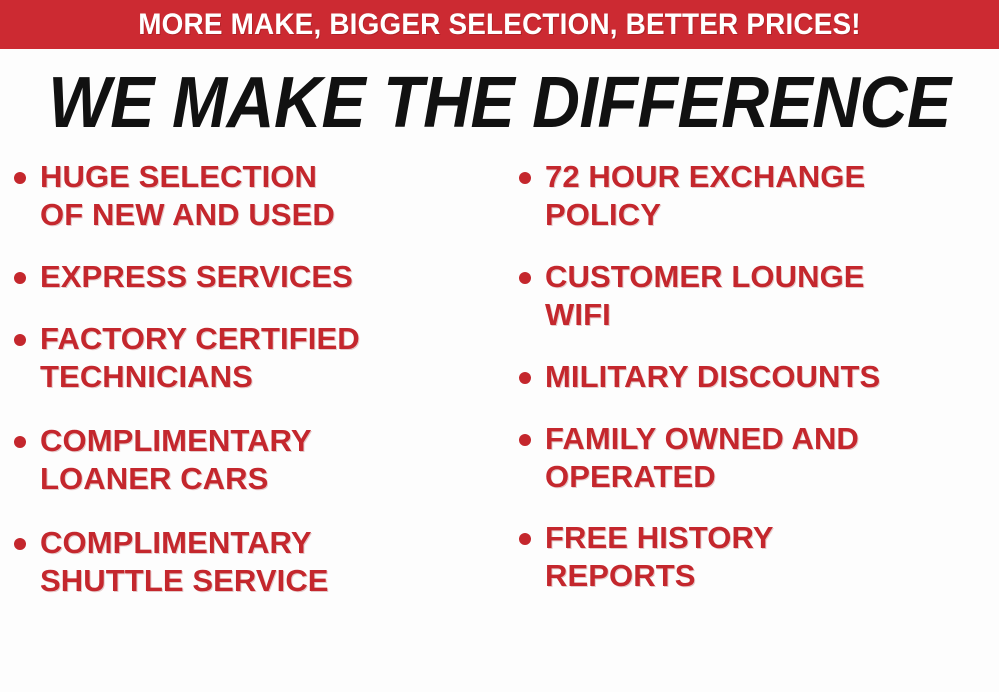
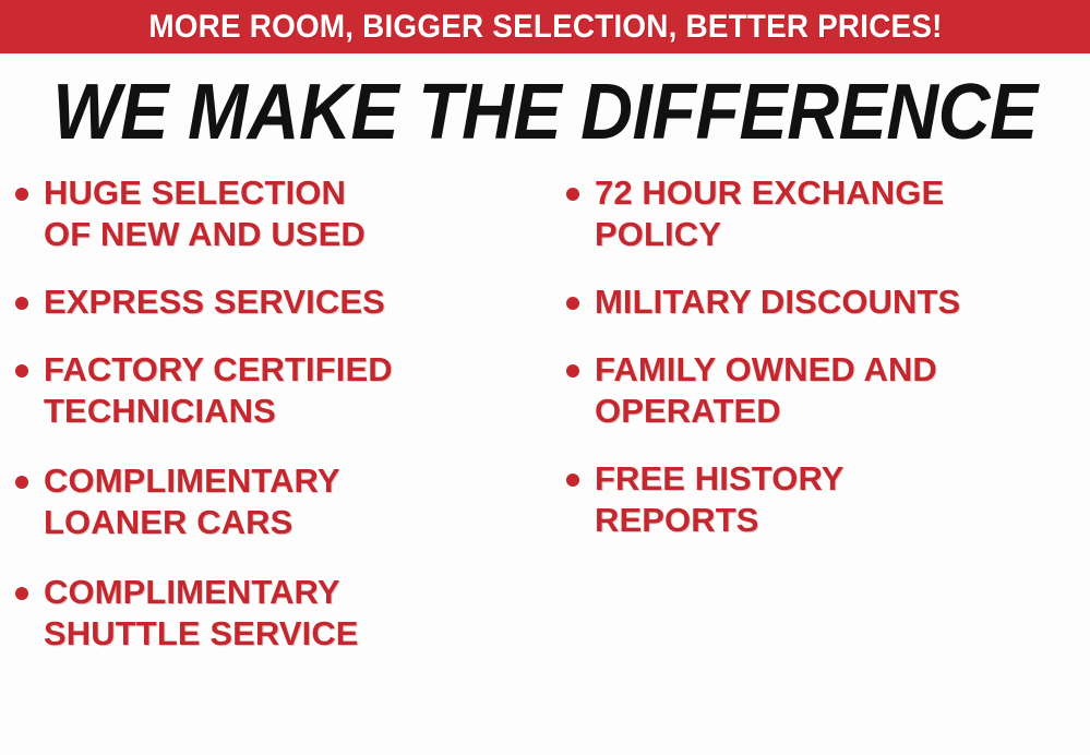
- MORE MAKE, BIGGER SELECTION, BETTER PRICES!
+ MORE ROOM, BIGGER SELECTION, BETTER PRICES!
  WE MAKE THE DIFFERENCE
  HUGE SELECTION
  OF NEW AND USED
  EXPRESS SERVICES
  FACTORY CERTIFIED
  TECHNICIANS
  COMPLIMENTARY
  LOANER CARS
  COMPLIMENTARY
  SHUTTLE SERVICE
  72 HOUR EXCHANGE
  POLICY
- CUSTOMER LOUNGE
- WIFI
  MILITARY DISCOUNTS
  FAMILY OWNED AND
  OPERATED
  FREE HISTORY
  REPORTS
